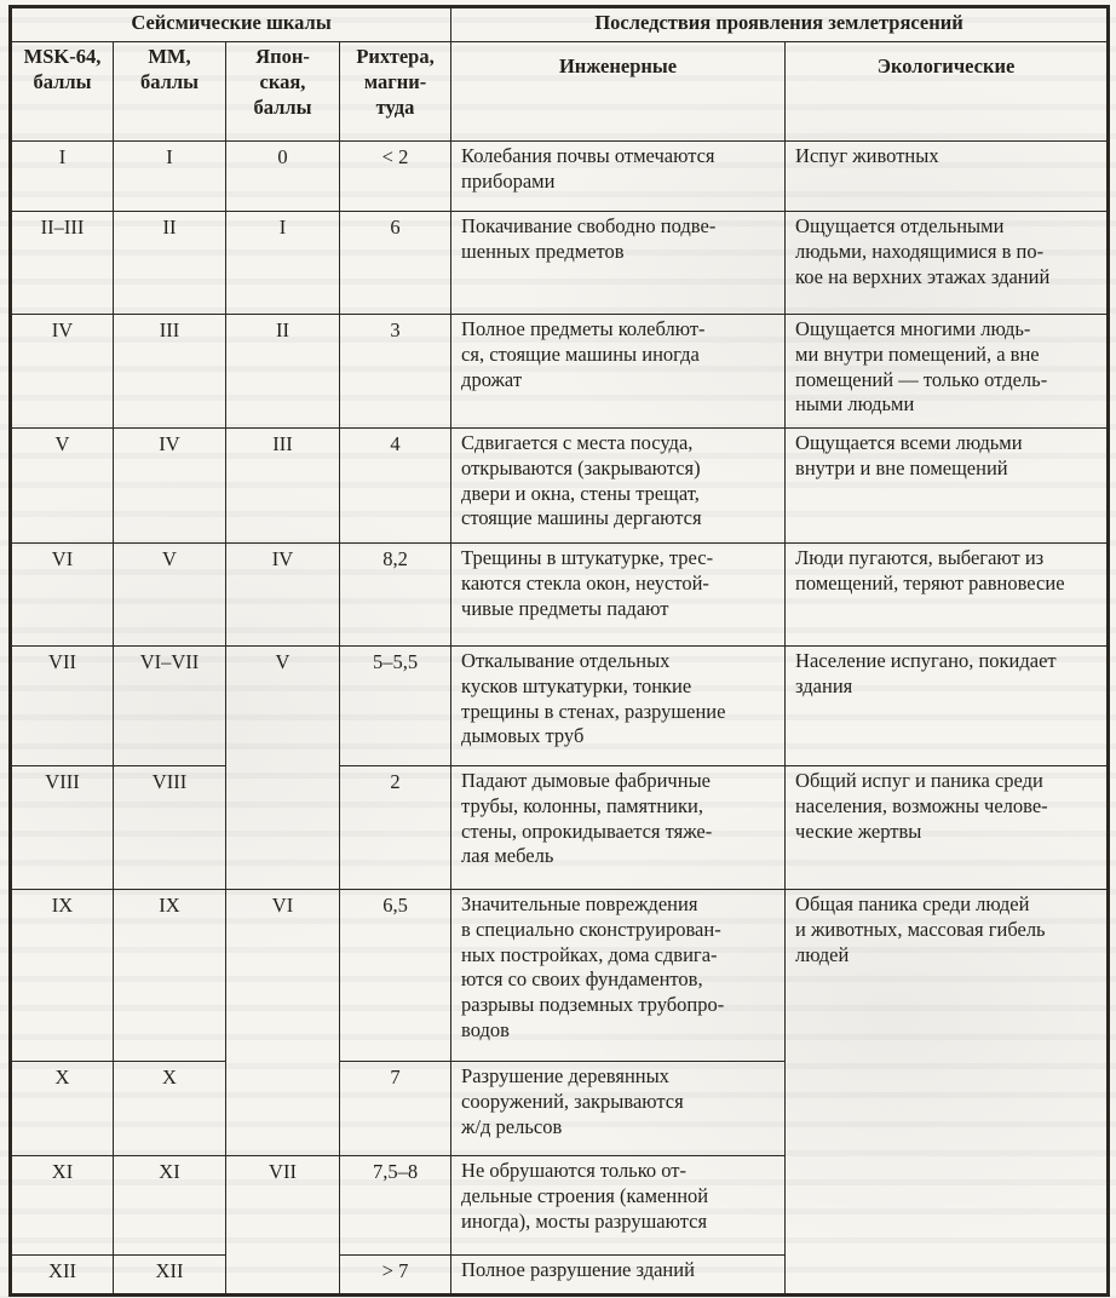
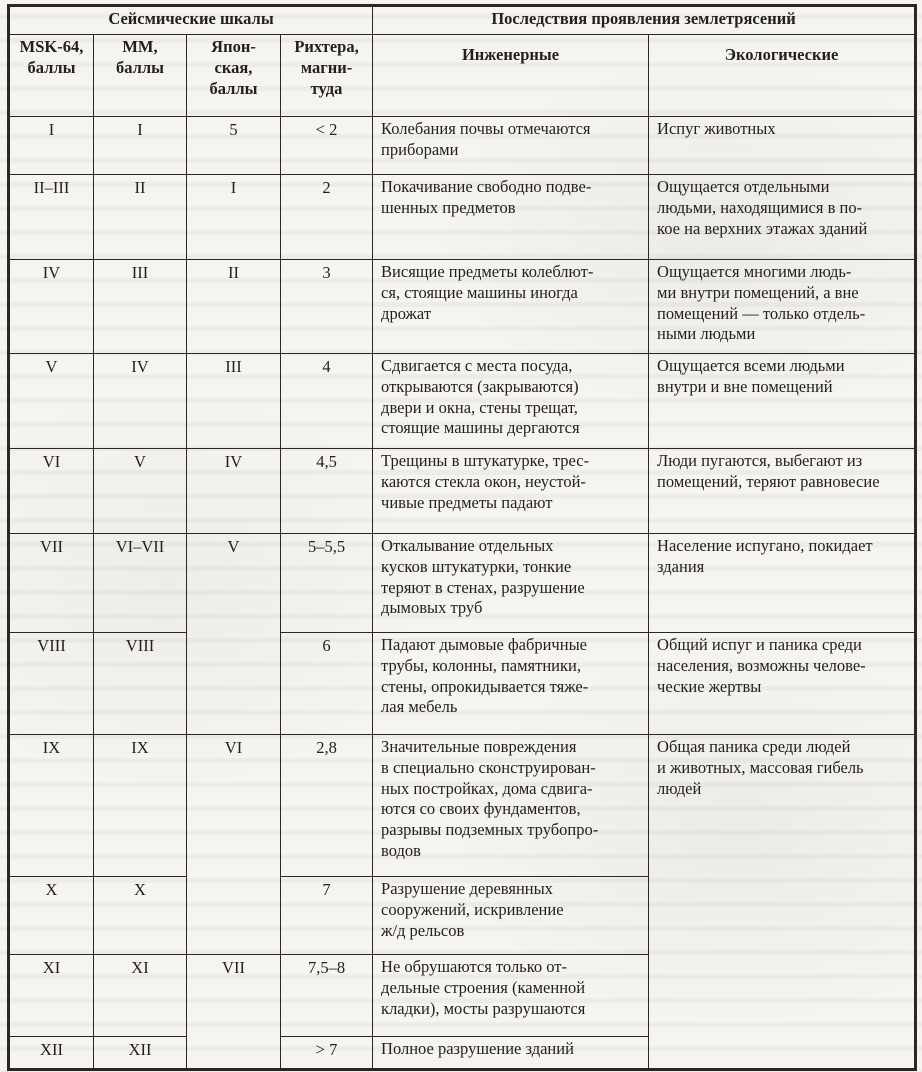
  Сейсмические шкалы	Последствия проявления землетрясений
  MSK-64, баллы	ММ, баллы	Япон- ская, баллы	Рихтера, магни- туда	Инженерные	Экологические
- I	I	0	< 2	Колебания почвы отмечаются приборами	Испуг животных
+ I	I	5	< 2	Колебания почвы отмечаются приборами	Испуг животных
- II–III	II	I	6	Покачивание свободно подве- шенных предметов	Ощущается отдельными людьми, находящимися в по- кое на верхних этажах зданий
+ II–III	II	I	2	Покачивание свободно подве- шенных предметов	Ощущается отдельными людьми, находящимися в по- кое на верхних этажах зданий
- IV	III	II	3	Полное предметы колеблют- ся, стоящие машины иногда дрожат	Ощущается многими людь- ми внутри помещений, а вне помещений — только отдель- ными людьми
+ IV	III	II	3	Висящие предметы колеблют- ся, стоящие машины иногда дрожат	Ощущается многими людь- ми внутри помещений, а вне помещений — только отдель- ными людьми
  V	IV	III	4	Сдвигается с места посуда, открываются (закрываются) двери и окна, стены трещат, стоящие машины дергаются	Ощущается всеми людьми внутри и вне помещений
- VI	V	IV	8,2	Трещины в штукатурке, трес- каются стекла окон, неустой- чивые предметы падают	Люди пугаются, выбегают из помещений, теряют равновесие
+ VI	V	IV	4,5	Трещины в штукатурке, трес- каются стекла окон, неустой- чивые предметы падают	Люди пугаются, выбегают из помещений, теряют равновесие
- VII	VI–VII	V	5–5,5	Откалывание отдельных кусков штукатурки, тонкие трещины в стенах, разрушение дымовых труб	Население испугано, покидает здания
+ VII	VI–VII	V	5–5,5	Откалывание отдельных кусков штукатурки, тонкие теряют в стенах, разрушение дымовых труб	Население испугано, покидает здания
- VIII	VIII	2	Падают дымовые фабричные трубы, колонны, памятники, стены, опрокидывается тяже- лая мебель	Общий испуг и паника среди населения, возможны челове- ческие жертвы
+ VIII	VIII	6	Падают дымовые фабричные трубы, колонны, памятники, стены, опрокидывается тяже- лая мебель	Общий испуг и паника среди населения, возможны челове- ческие жертвы
- IX	IX	VI	6,5	Значительные повреждения в специально сконструирован- ных постройках, дома сдвига- ются со своих фундаментов, разрывы подземных трубопро- водов	Общая паника среди людей и животных, массовая гибель людей
+ IX	IX	VI	2,8	Значительные повреждения в специально сконструирован- ных постройках, дома сдвига- ются со своих фундаментов, разрывы подземных трубопро- водов	Общая паника среди людей и животных, массовая гибель людей
- X	X	7	Разрушение деревянных сооружений, закрываются ж/д рельсов
+ X	X	7	Разрушение деревянных сооружений, искривление ж/д рельсов
- XI	XI	VII	7,5–8	Не обрушаются только от- дельные строения (каменной иногда), мосты разрушаются
+ XI	XI	VII	7,5–8	Не обрушаются только от- дельные строения (каменной кладки), мосты разрушаются
  XII	XII	> 7	Полное разрушение зданий
